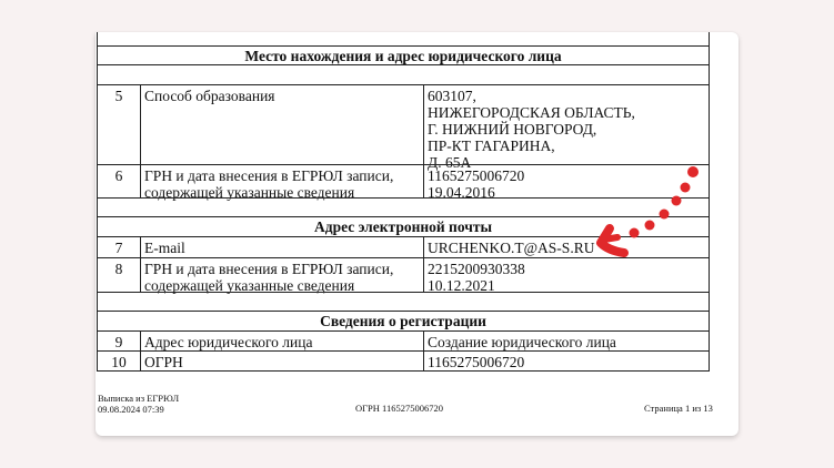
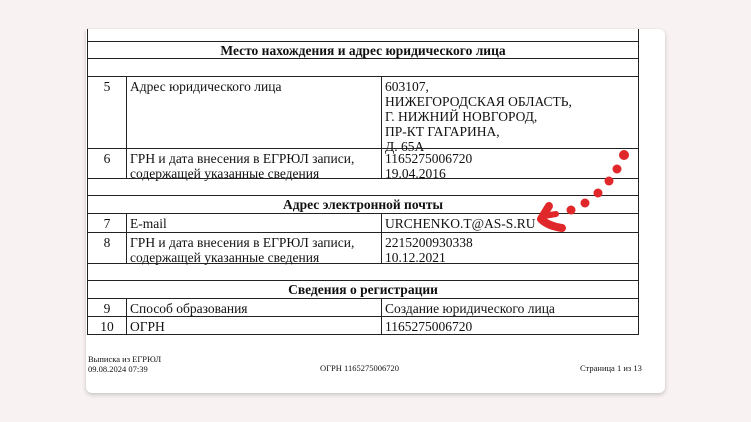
  Место нахождения и адрес юридического лица
  5
- Способ образования
+ Адрес юридического лица
  603107,
  НИЖЕГОРОДСКАЯ ОБЛАСТЬ,
  Г. НИЖНИЙ НОВГОРОД,
  ПР-КТ ГАГАРИНА,
  Д. 65А
  6
  ГРН и дата внесения в ЕГРЮЛ записи,
  содержащей указанные сведения
  1165275006720
  19.04.2016
  Адрес электронной почты
  7
  E-mail
  URCHENKO.T@AS-S.RU
  8
  ГРН и дата внесения в ЕГРЮЛ записи,
  содержащей указанные сведения
  2215200930338
  10.12.2021
  Сведения о регистрации
  9
- Адрес юридического лица
+ Способ образования
  Создание юридического лица
  10
  ОГРН
  1165275006720
  Выписка из ЕГРЮЛ
  09.08.2024 07:39
  ОГРН 1165275006720
  Страница 1 из 13
